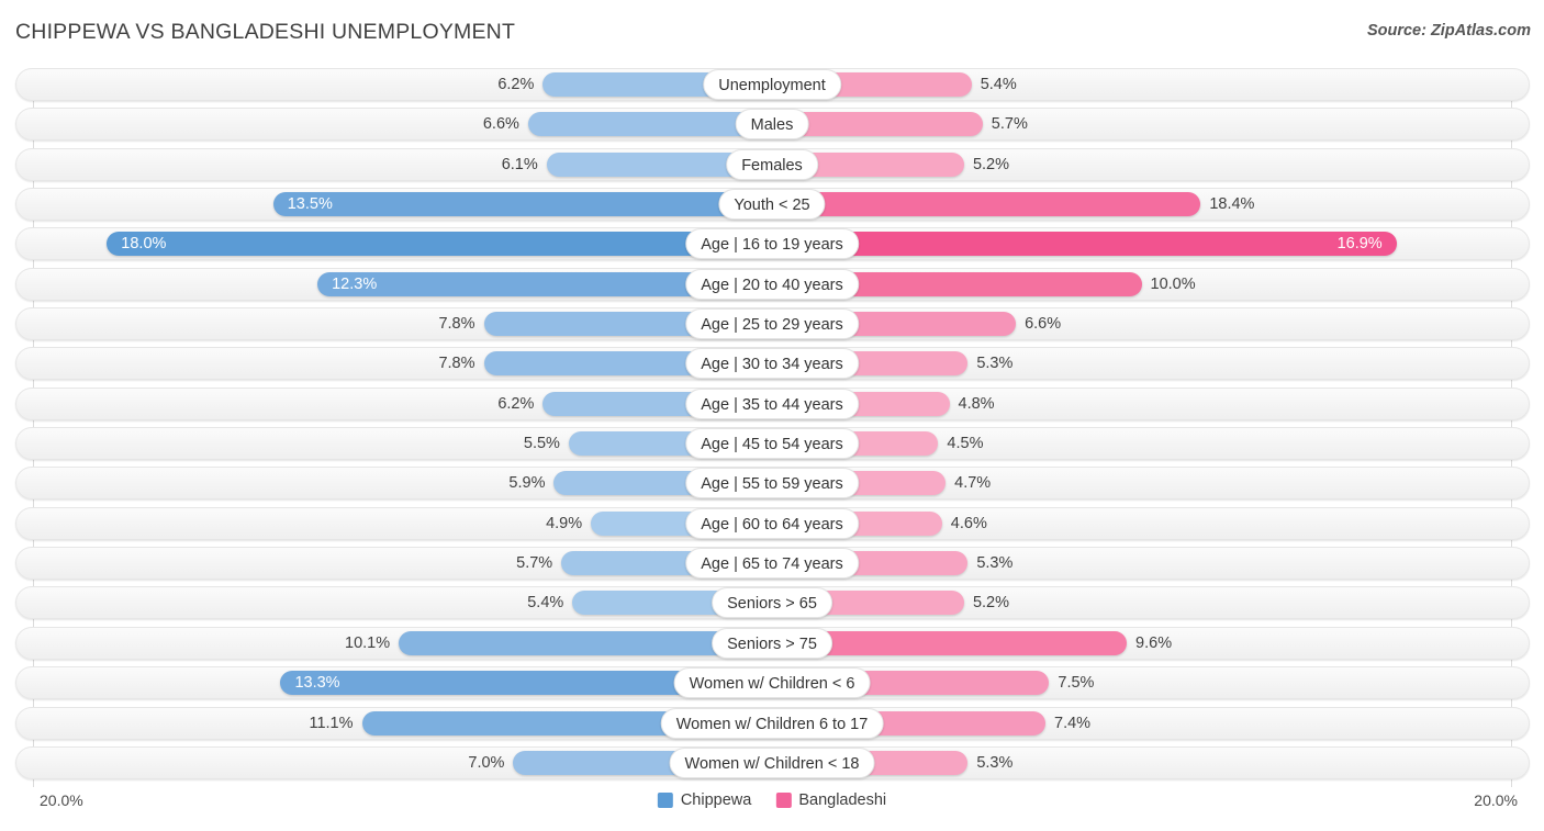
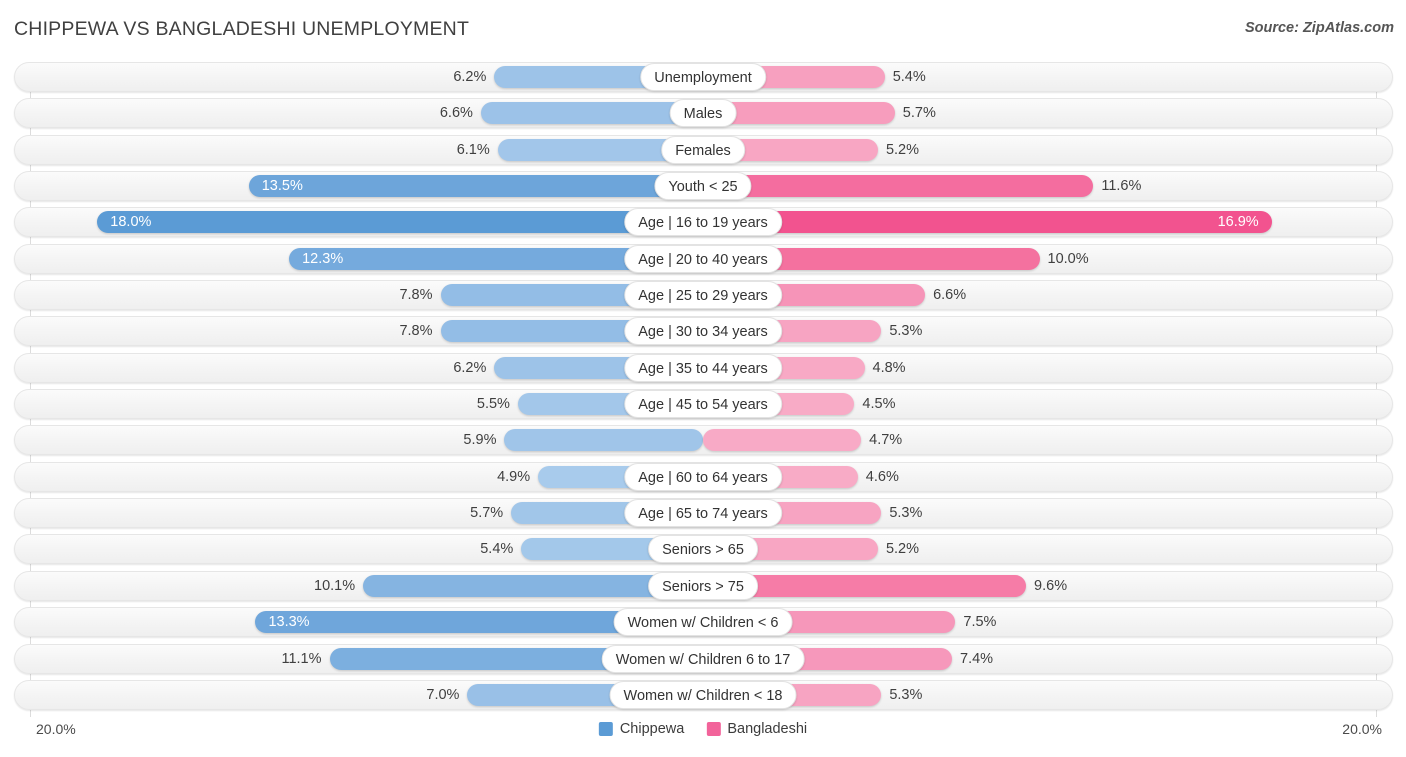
  CHIPPEWA VS BANGLADESHI UNEMPLOYMENT
  Source: ZipAtlas.com
  6.2%
  5.4%
  Unemployment
  6.6%
  5.7%
  Males
  6.1%
  5.2%
  Females
  13.5%
- 18.4%
+ 11.6%
  Youth < 25
  18.0%
  16.9%
  Age | 16 to 19 years
  12.3%
  10.0%
  Age | 20 to 40 years
  7.8%
  6.6%
  Age | 25 to 29 years
  7.8%
  5.3%
  Age | 30 to 34 years
  6.2%
  4.8%
  Age | 35 to 44 years
  5.5%
  4.5%
  Age | 45 to 54 years
  5.9%
  4.7%
- Age | 55 to 59 years
  4.9%
  4.6%
  Age | 60 to 64 years
  5.7%
  5.3%
  Age | 65 to 74 years
  5.4%
  5.2%
  Seniors > 65
  10.1%
  9.6%
  Seniors > 75
  13.3%
  7.5%
  Women w/ Children < 6
  11.1%
  7.4%
  Women w/ Children 6 to 17
  7.0%
  5.3%
  Women w/ Children < 18
  20.0%
  Chippewa
  Bangladeshi
  20.0%
